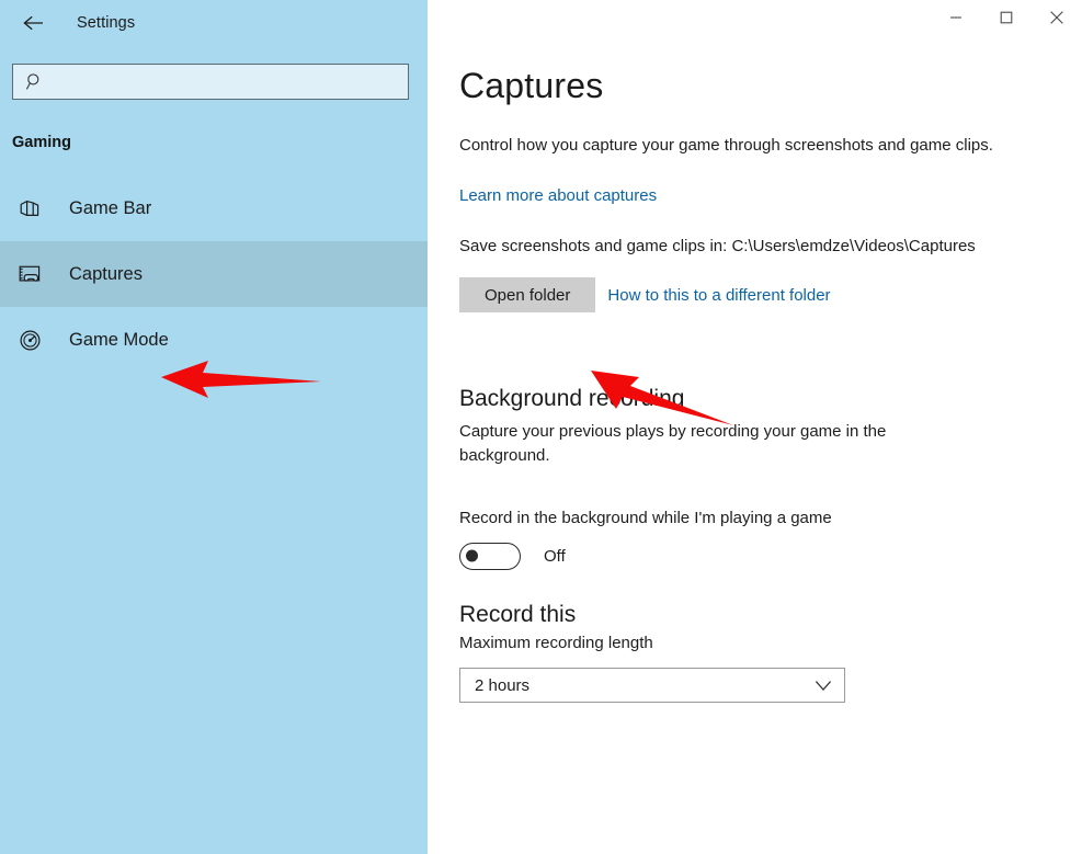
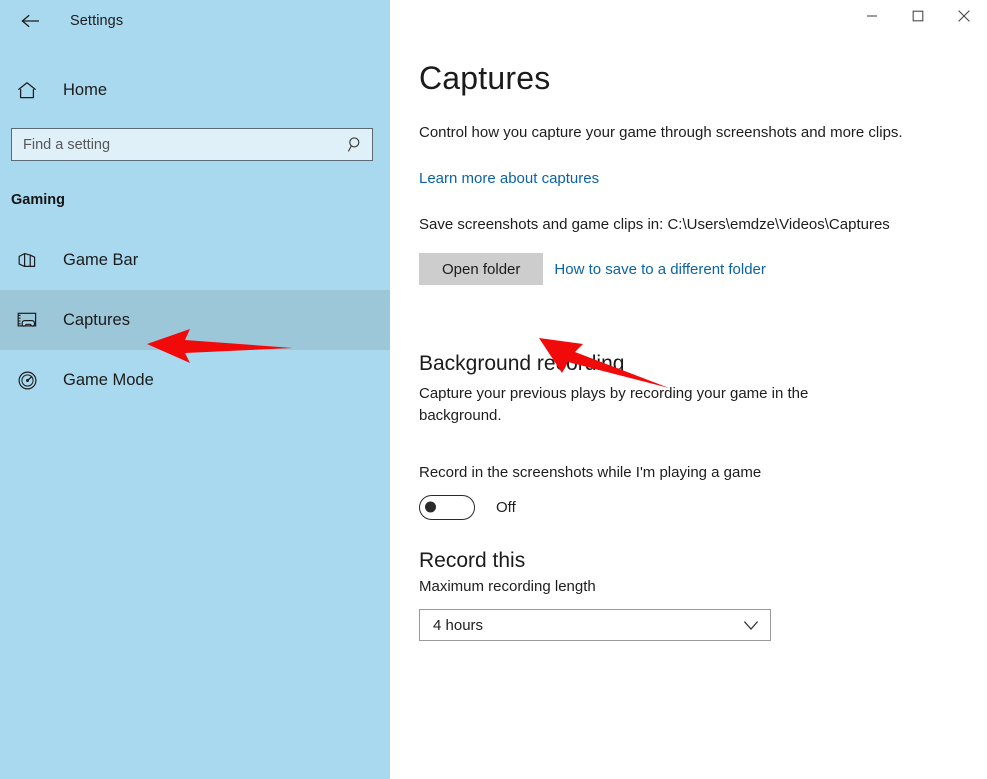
  Settings
+ Home
+ Find a setting
  Gaming
  Game Bar
  Captures
  Game Mode
  Captures
- Control how you capture your game through screenshots and game clips.
+ Control how you capture your game through screenshots and more clips.
  Learn more about captures
  Save screenshots and game clips in: C:\Users\emdze\Videos\Captures
  Open folder
- How to this to a different folder
+ How to save to a different folder
  Background reong
  Capture your previous plays by recording your game in the background.
- Record in the background while I'm playing a game
+ Record in the screenshots while I'm playing a game
  Off
  Record this
  Maximum recording length
- 2 hours
+ 4 hours
